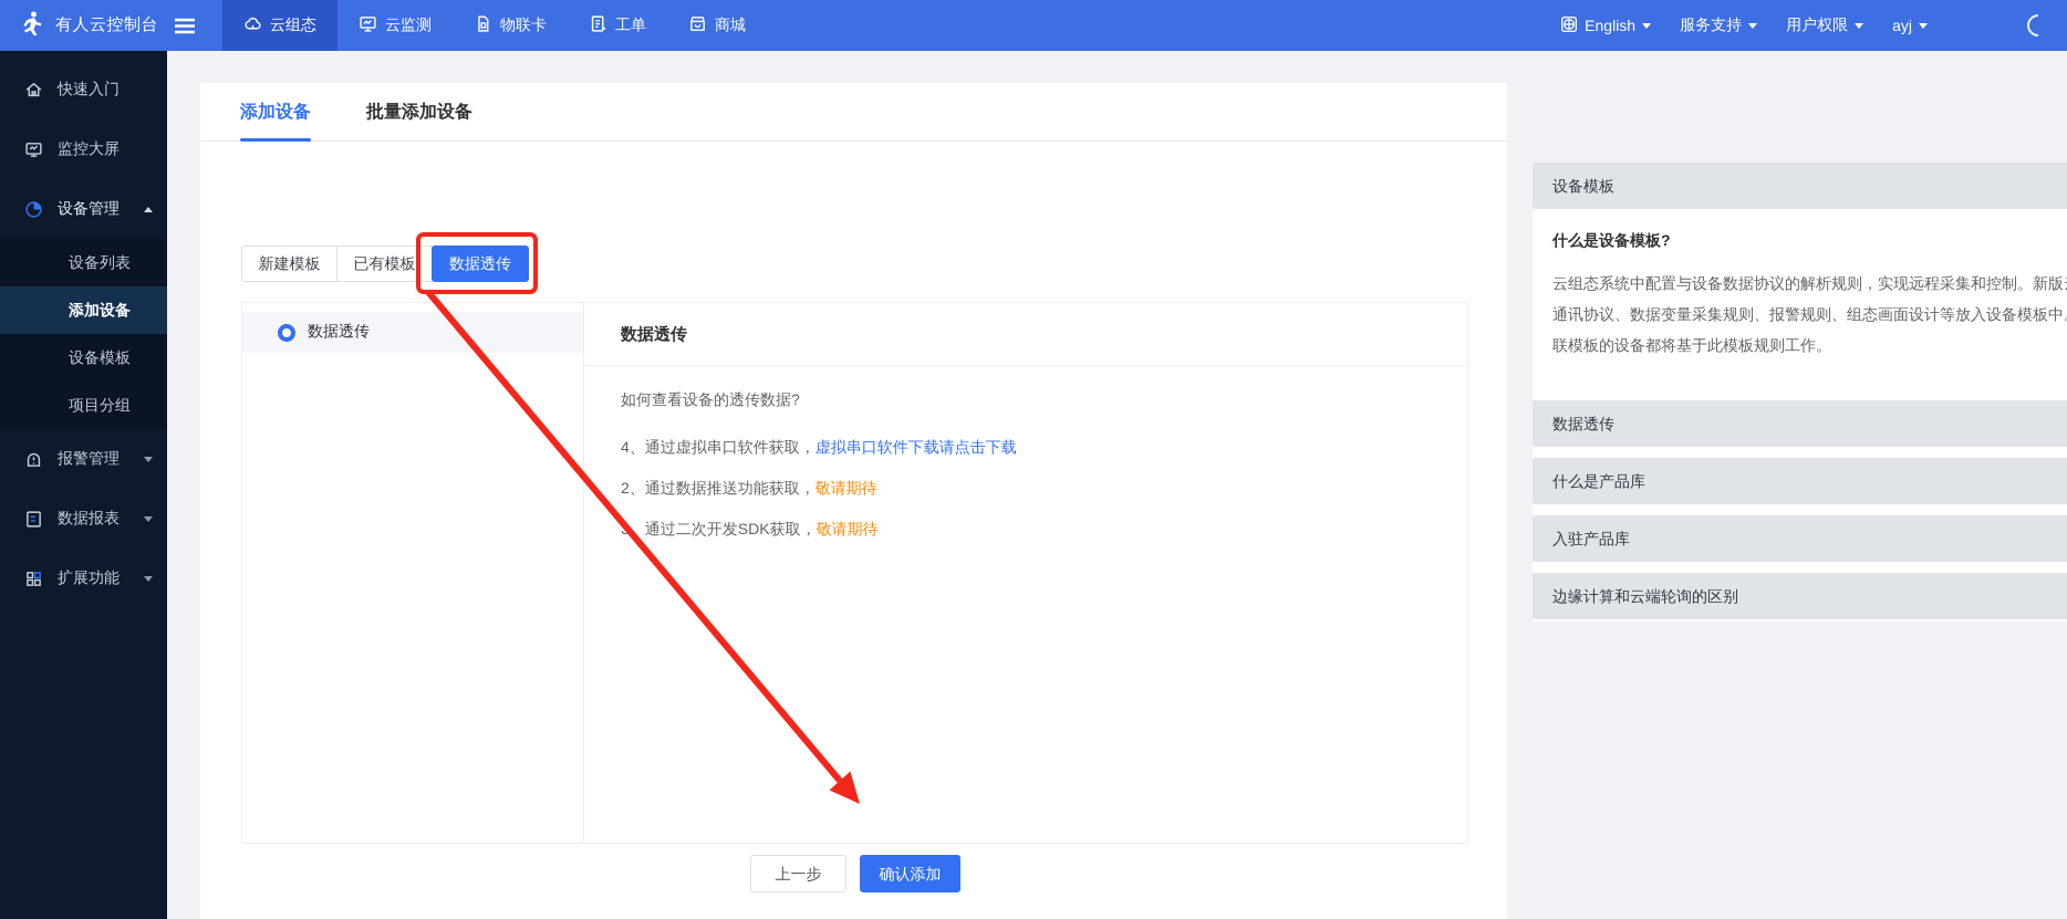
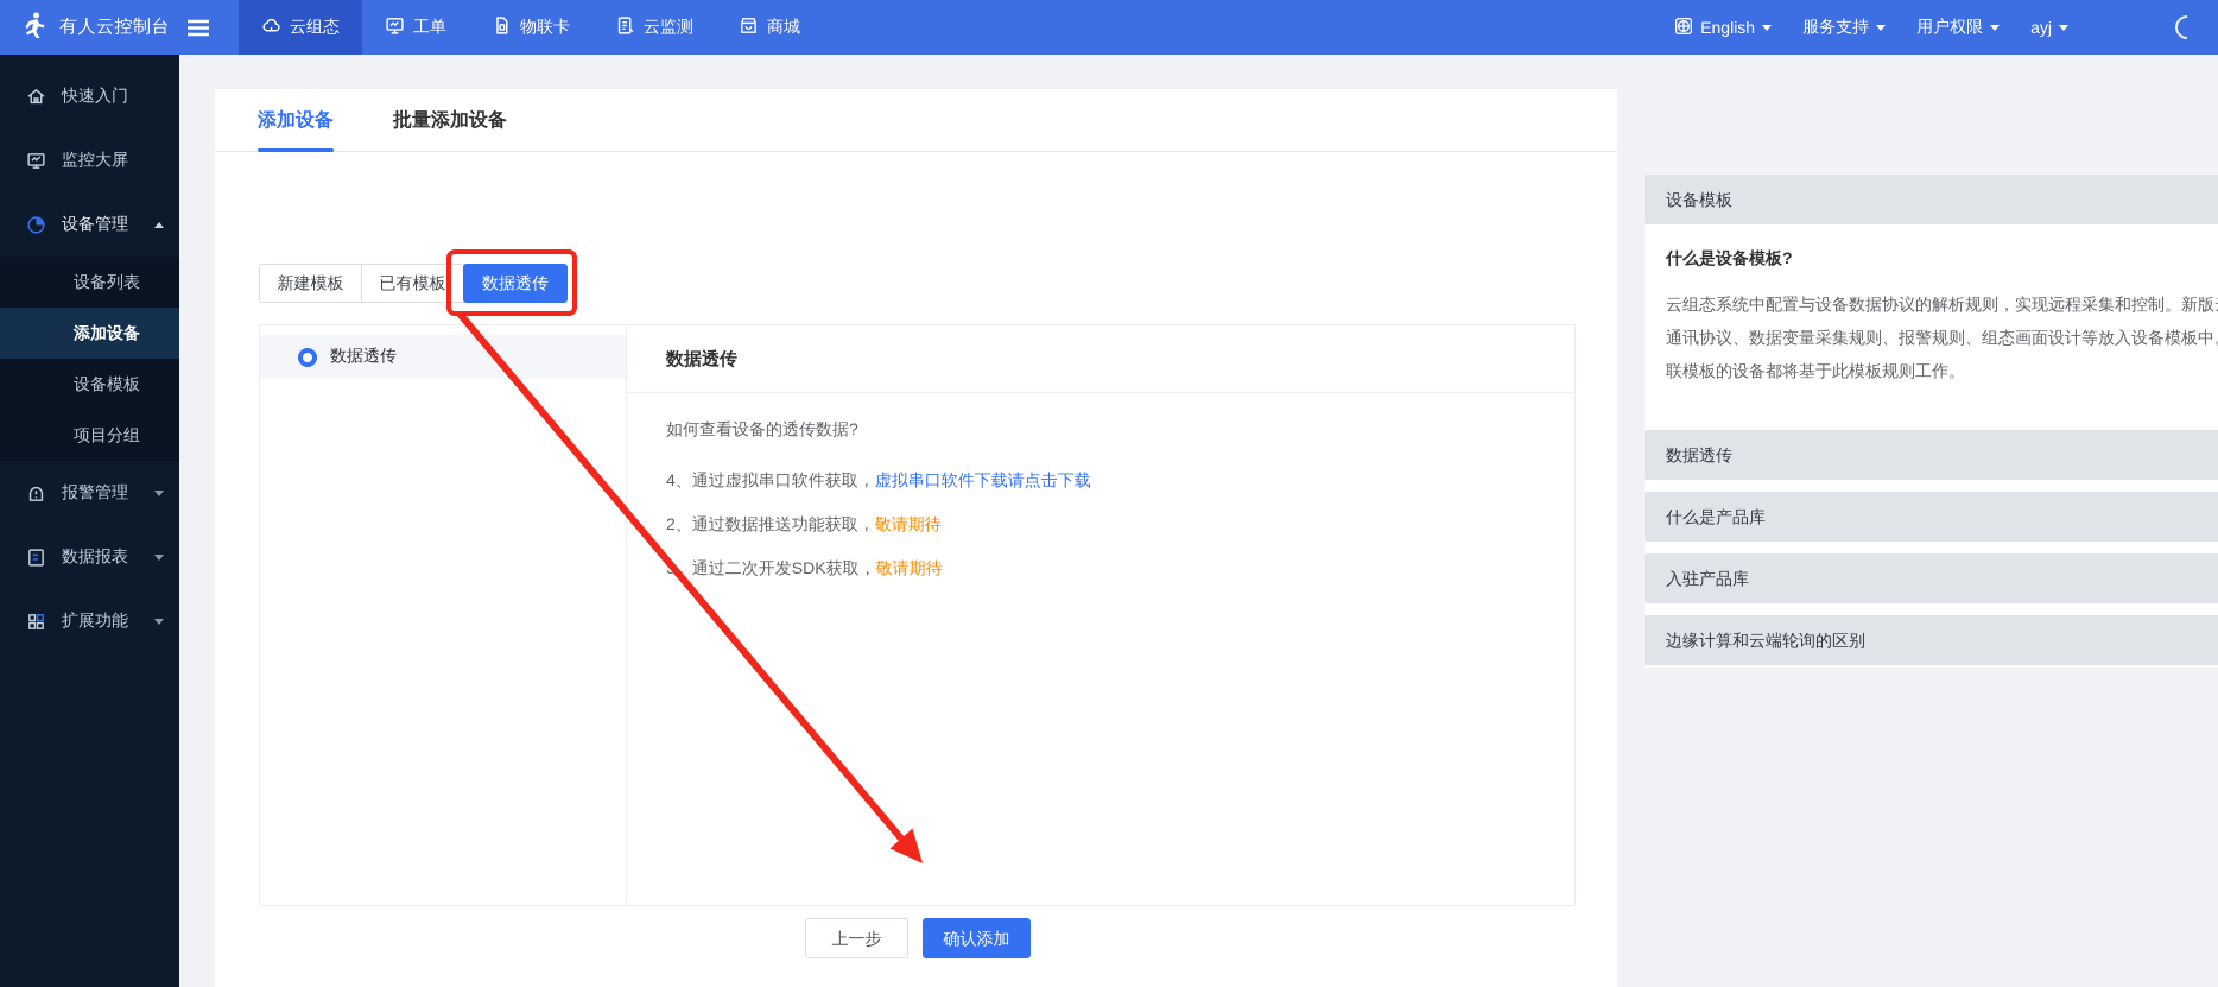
  有人云控制台
  云组态
- 云监测
+ 工单
  物联卡
- 工单
+ 云监测
  商城
  English
  服务支持
  用户权限
  ayj
  快速入门
  监控大屏
  设备管理
  设备列表
  添加设备
  设备模板
  项目分组
  报警管理
  数据报表
  扩展功能
  添加设备
  批量添加设备
  新建模板
  已有模板
  数据透传
  数据透传
  数据透传
  如何查看设备的透传数据?
  4、通过虚拟串口软件获取，虚拟串口软件下载请点击下载
  2、通过数据推送功能获取，敬请期待
  、通过二次开发SDK获取，敬请期待
  上一步
  确认添加
  设备模板
  什么是设备模板?
  云组态系统中配置与设备数据协议的解析规则，实现远程采集和控制。新版通讯协议、数据变量采集规则、报警规则、组态画面设计等放入设备模板中联模板的设备都将基于此模板规则工作。
  数据透传
  什么是产品库
  入驻产品库
  边缘计算和云端轮询的区别
